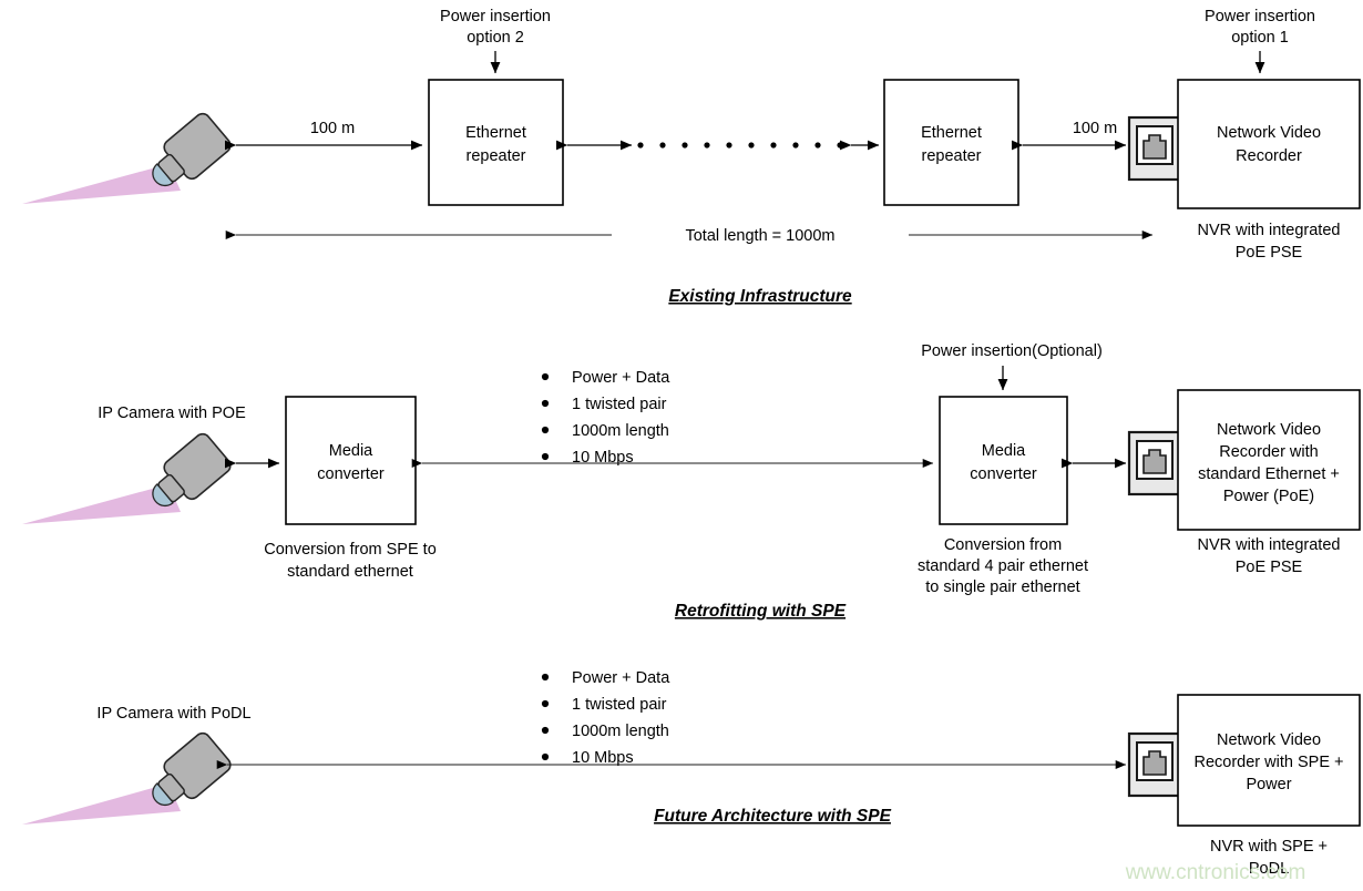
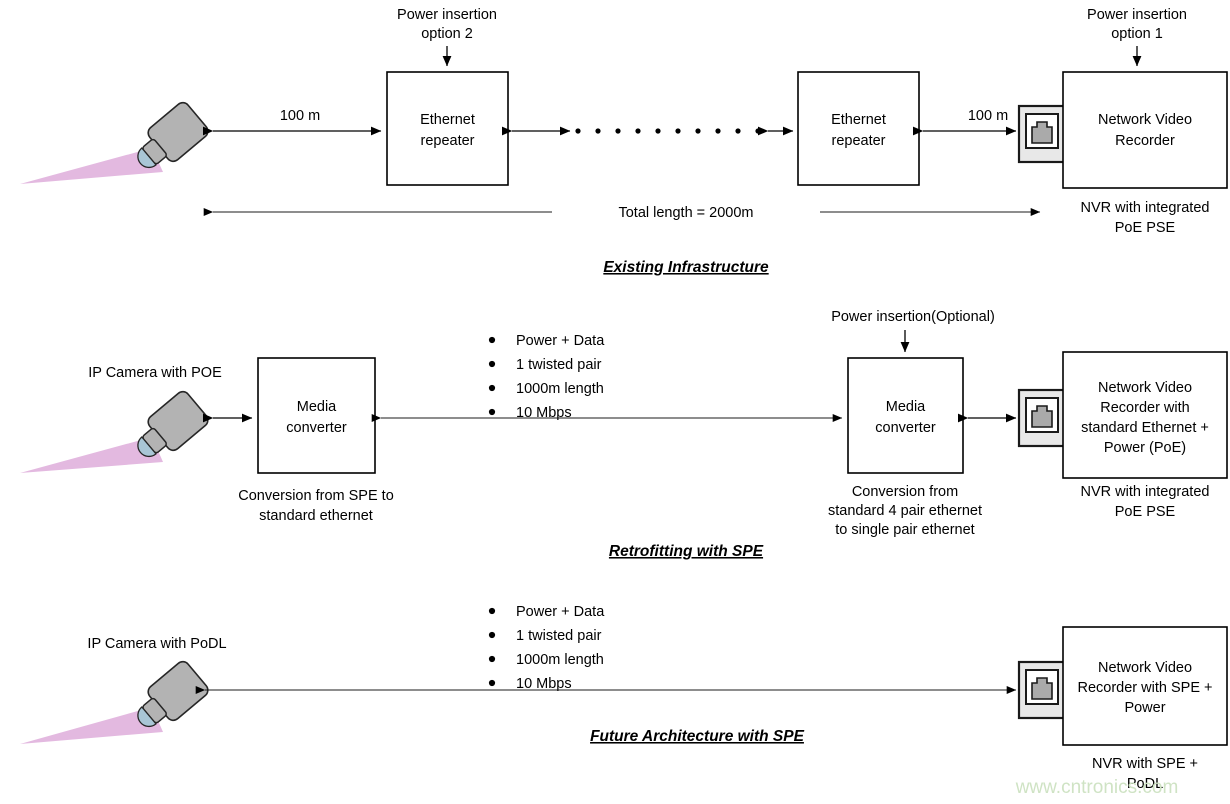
  Power insertion
  option 2
  Power insertion
  option 1
  100 m
  Ethernet
  repeater
  Ethernet
  repeater
  100 m
  Network Video
  Recorder
  NVR with integrated
  PoE PSE
- Total length = 1000m
+ Total length = 2000m
  Existing Infrastructure
  Power + Data
  1 twisted pair
  1000m length
  10 Mbps
  Power insertion(Optional)
  IP Camera with POE
  Media
  converter
  Media
  converter
  Network Video
  Recorder with
  standard Ethernet +
  Power (PoE)
  Conversion from SPE to
  standard ethernet
  Conversion from
  standard 4 pair ethernet
  to single pair ethernet
  NVR with integrated
  PoE PSE
  Retrofitting with SPE
  Power + Data
  1 twisted pair
  1000m length
  10 Mbps
  IP Camera with PoDL
  Network Video
  Recorder with SPE +
  Power
  NVR with SPE +
  PoDL
  Future Architecture with SPE
  www.cntronics.com
